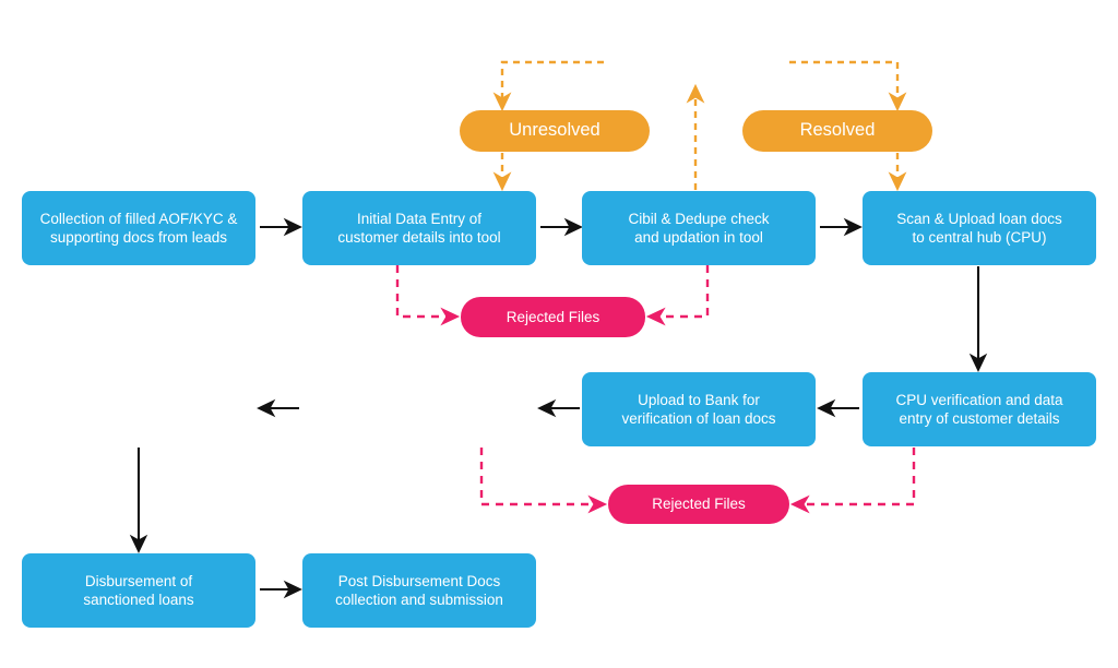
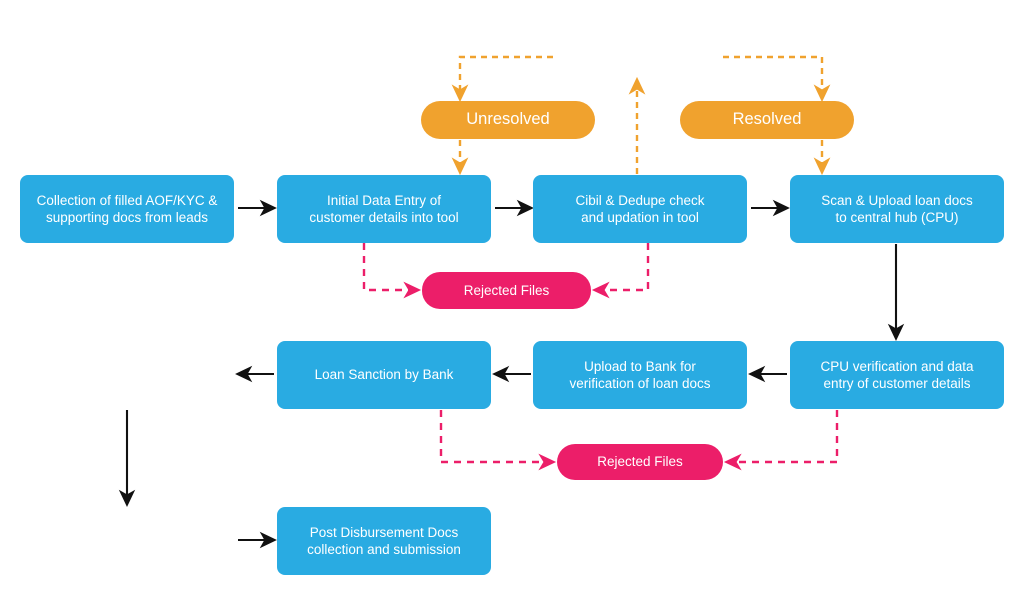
  Unresolved
  Resolved
  Collection of filled AOF/KYC &
  supporting docs from leads
  Initial Data Entry of
  customer details into tool
  Cibil & Dedupe check
  and updation in tool
  Scan & Upload loan docs
  to central hub (CPU)
  Rejected Files
+ Loan Sanction by Bank
  Upload to Bank for
  verification of loan docs
  CPU verification and data
  entry of customer details
  Rejected Files
- Disbursement of
- sanctioned loans
  Post Disbursement Docs
  collection and submission
